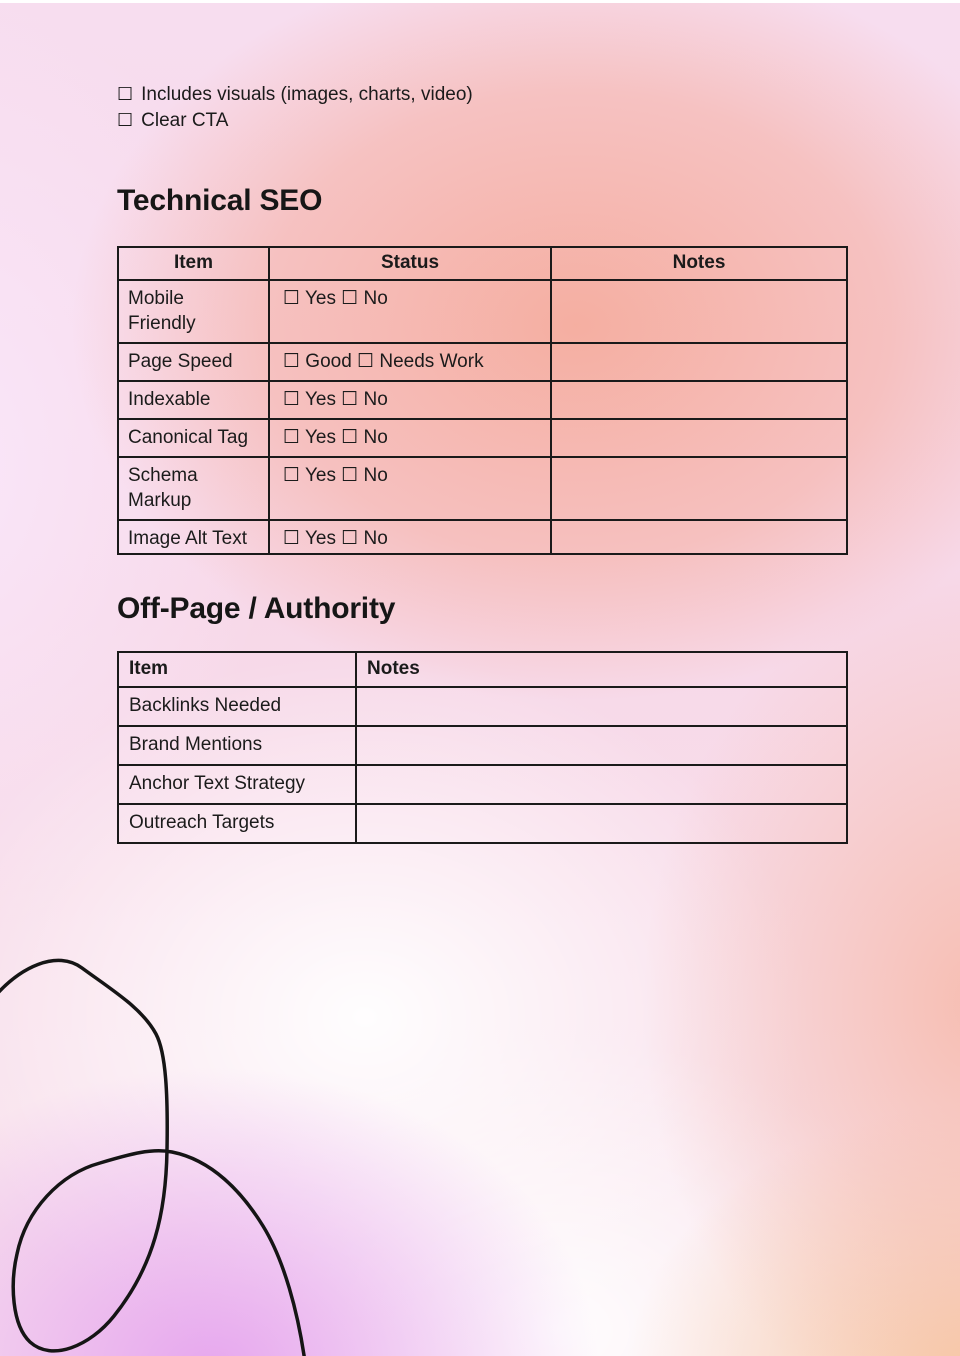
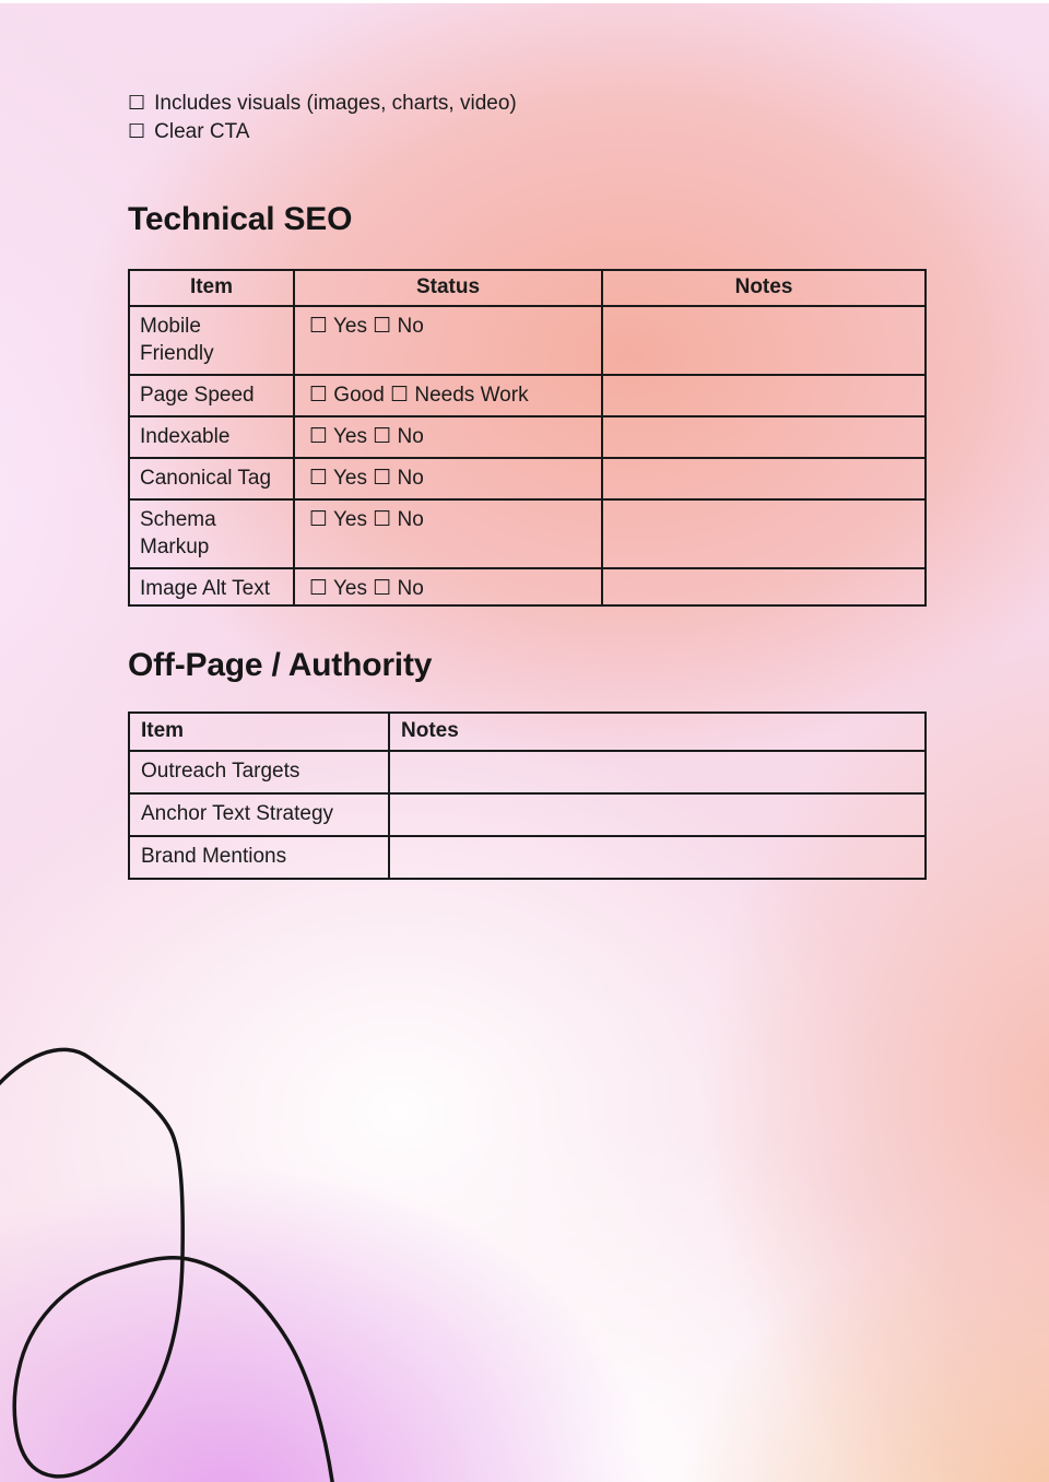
  ☐
  Includes visuals (images, charts, video)
  ☐
  Clear CTA
  Technical SEO
  Item	Status	Notes
  Mobile Friendly	☐ Yes ☐ No
  Page Speed	☐ Good ☐ Needs Work
  Indexable	☐ Yes ☐ No
  Canonical Tag	☐ Yes ☐ No
  Schema Markup	☐ Yes ☐ No
  Image Alt Text	☐ Yes ☐ No
  Off-Page / Authority
  Item	Notes
- Backlinks Needed
- Brand Mentions
+ Outreach Targets
  Anchor Text Strategy
- Outreach Targets
+ Brand Mentions
